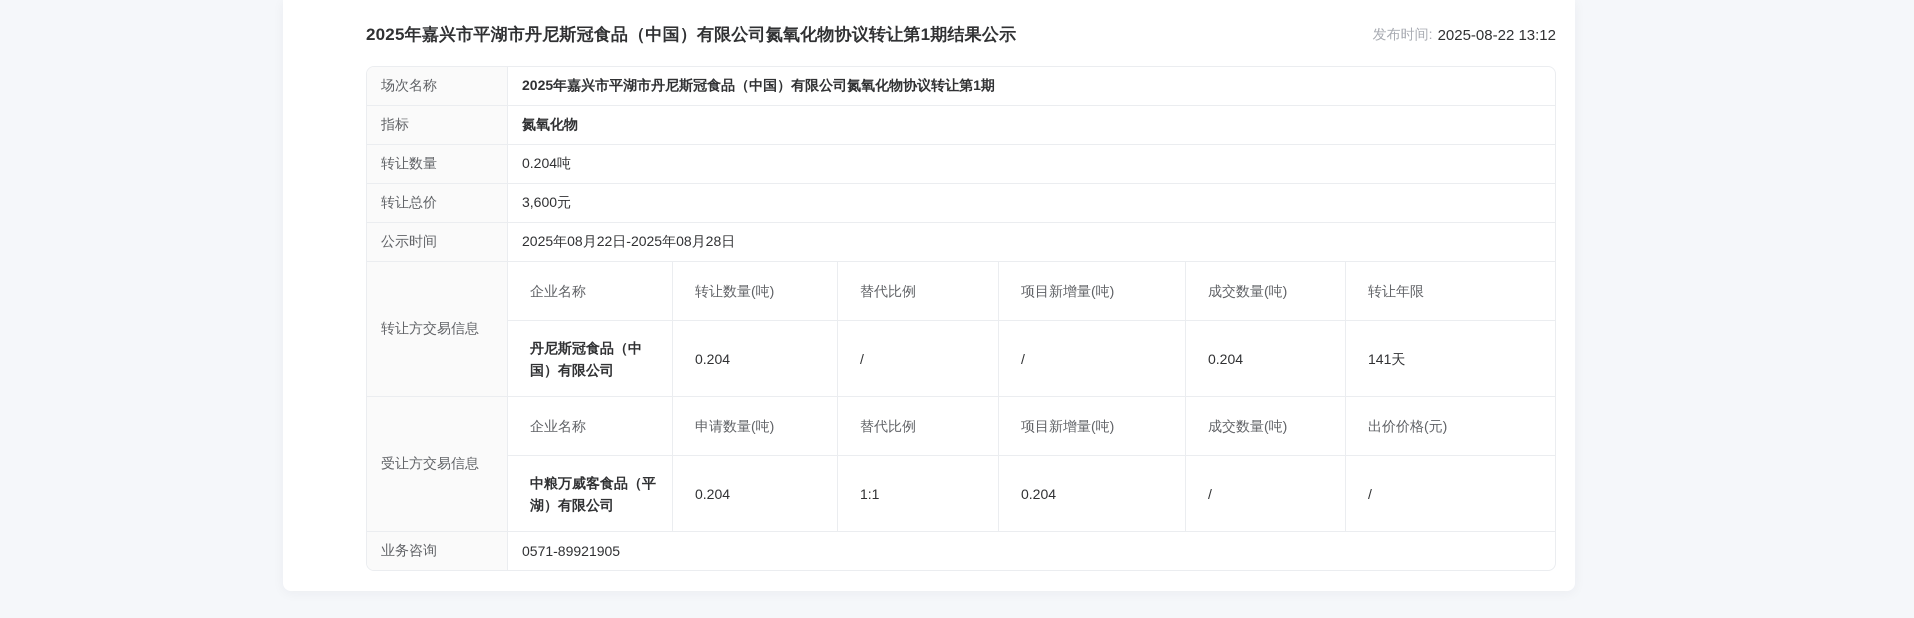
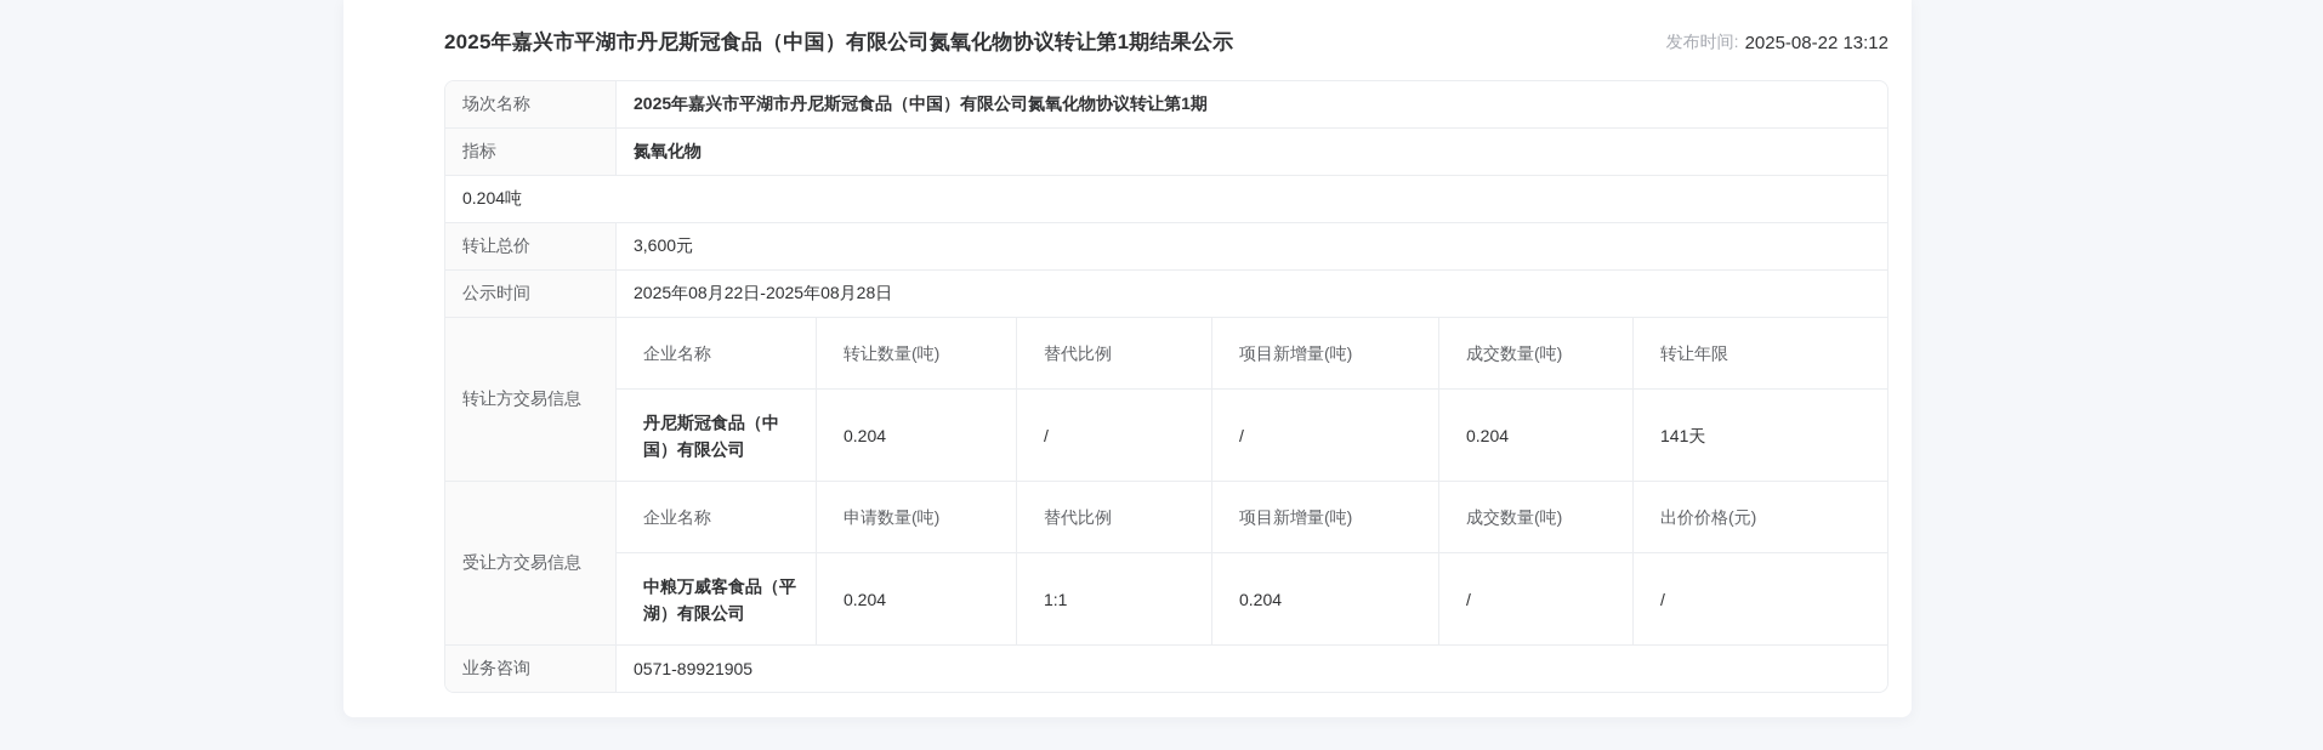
  2025年嘉兴市平湖市丹尼斯冠食品（中国）有限公司氮氧化物协议转让第1期结果公示
  发布时间:
  2025-08-22 13:12
  场次名称
  2025年嘉兴市平湖市丹尼斯冠食品（中国）有限公司氮氧化物协议转让第1期
  指标
  氮氧化物
- 转让数量
  0.204吨
  转让总价
  3,600元
  公示时间
  2025年08月22日-2025年08月28日
  转让方交易信息
  企业名称
  转让数量(吨)
  替代比例
  项目新增量(吨)
  成交数量(吨)
  转让年限
  丹尼斯冠食品（中国）有限公司
  0.204
  /
  /
  0.204
  141天
  受让方交易信息
  企业名称
  申请数量(吨)
  替代比例
  项目新增量(吨)
  成交数量(吨)
  出价价格(元)
  中粮万威客食品（平湖）有限公司
  0.204
  1:1
  0.204
  /
  /
  业务咨询
  0571-89921905
